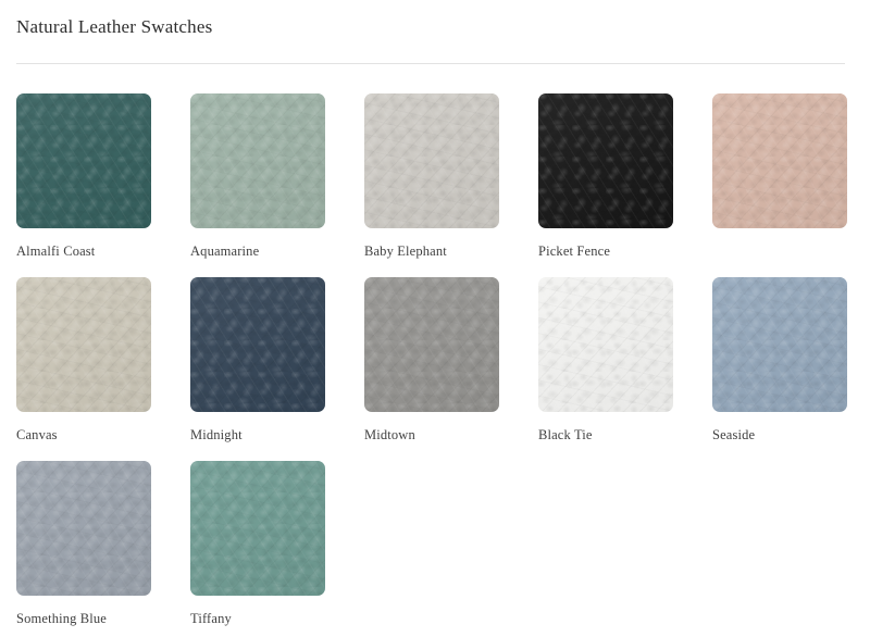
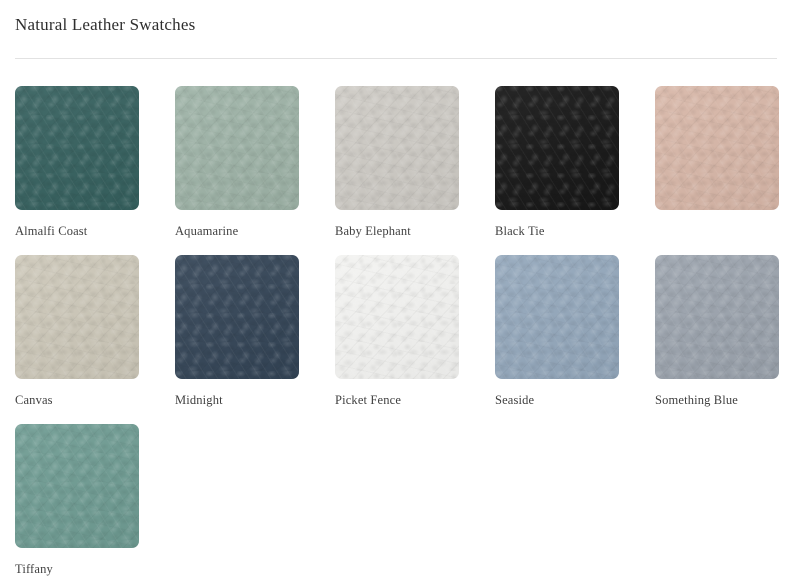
  Natural Leather Swatches
  Almalfi Coast
  Aquamarine
  Baby Elephant
- Picket Fence
+ Black Tie
  Canvas
  Midnight
- Midtown
- Black Tie
+ Picket Fence
  Seaside
  Something Blue
  Tiffany
